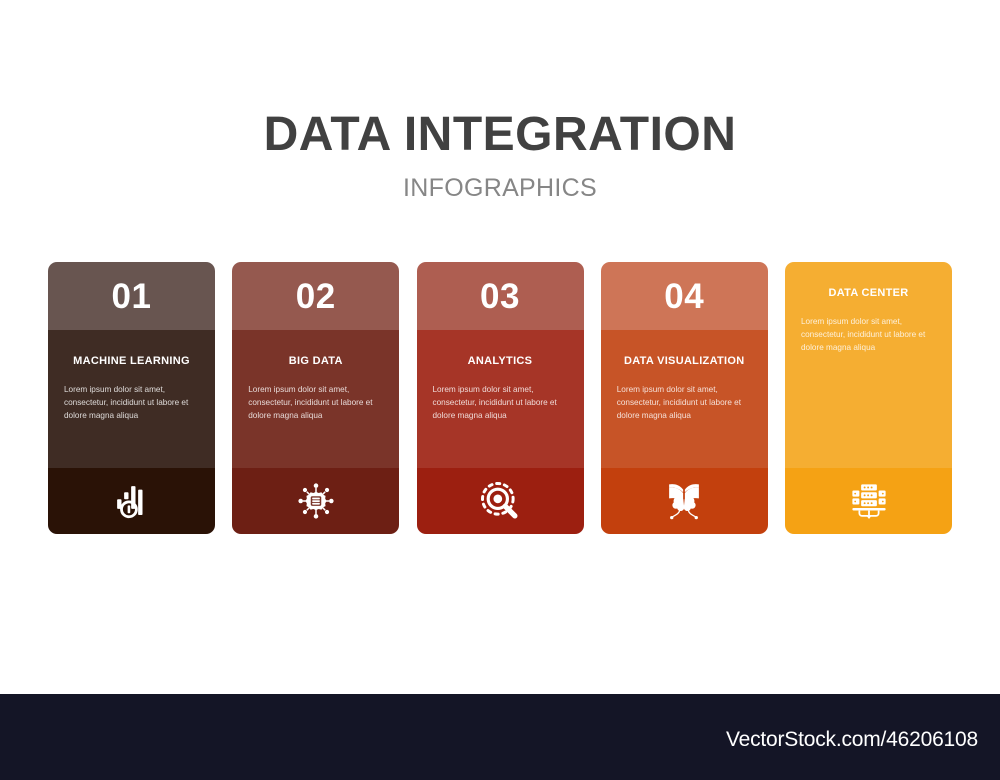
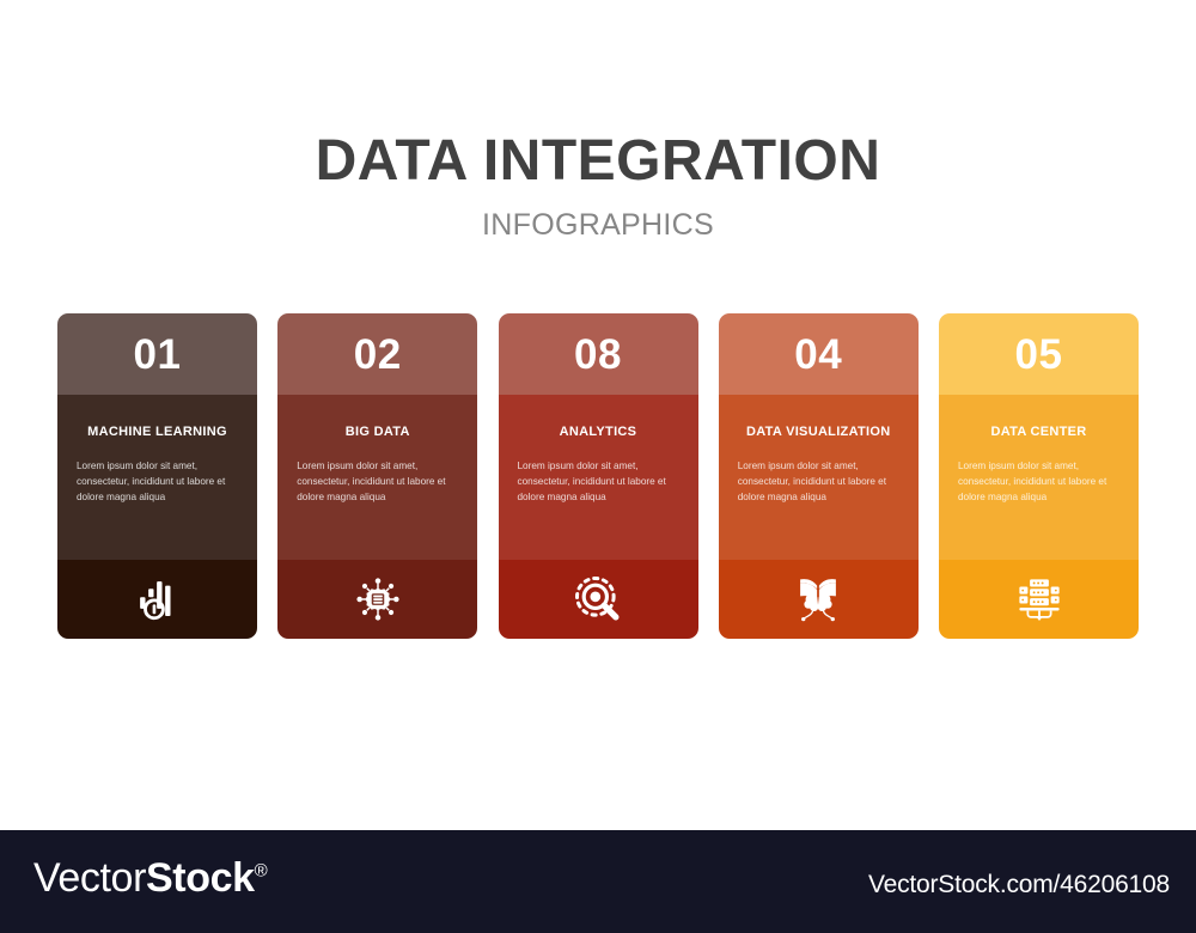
  DATA INTEGRATION
  INFOGRAPHICS
  01
  MACHINE LEARNING
  Lorem ipsum dolor sit amet, consectetur, incididunt ut labore et dolore magna aliqua
  02
  BIG DATA
  Lorem ipsum dolor sit amet, consectetur, incididunt ut labore et dolore magna aliqua
- 03
+ 08
  ANALYTICS
  Lorem ipsum dolor sit amet, consectetur, incididunt ut labore et dolore magna aliqua
  04
  DATA VISUALIZATION
  Lorem ipsum dolor sit amet, consectetur, incididunt ut labore et dolore magna aliqua
+ 05
  DATA CENTER
  Lorem ipsum dolor sit amet, consectetur, incididunt ut labore et dolore magna aliqua
+ VectorStock®
  VectorStock.com/46206108
